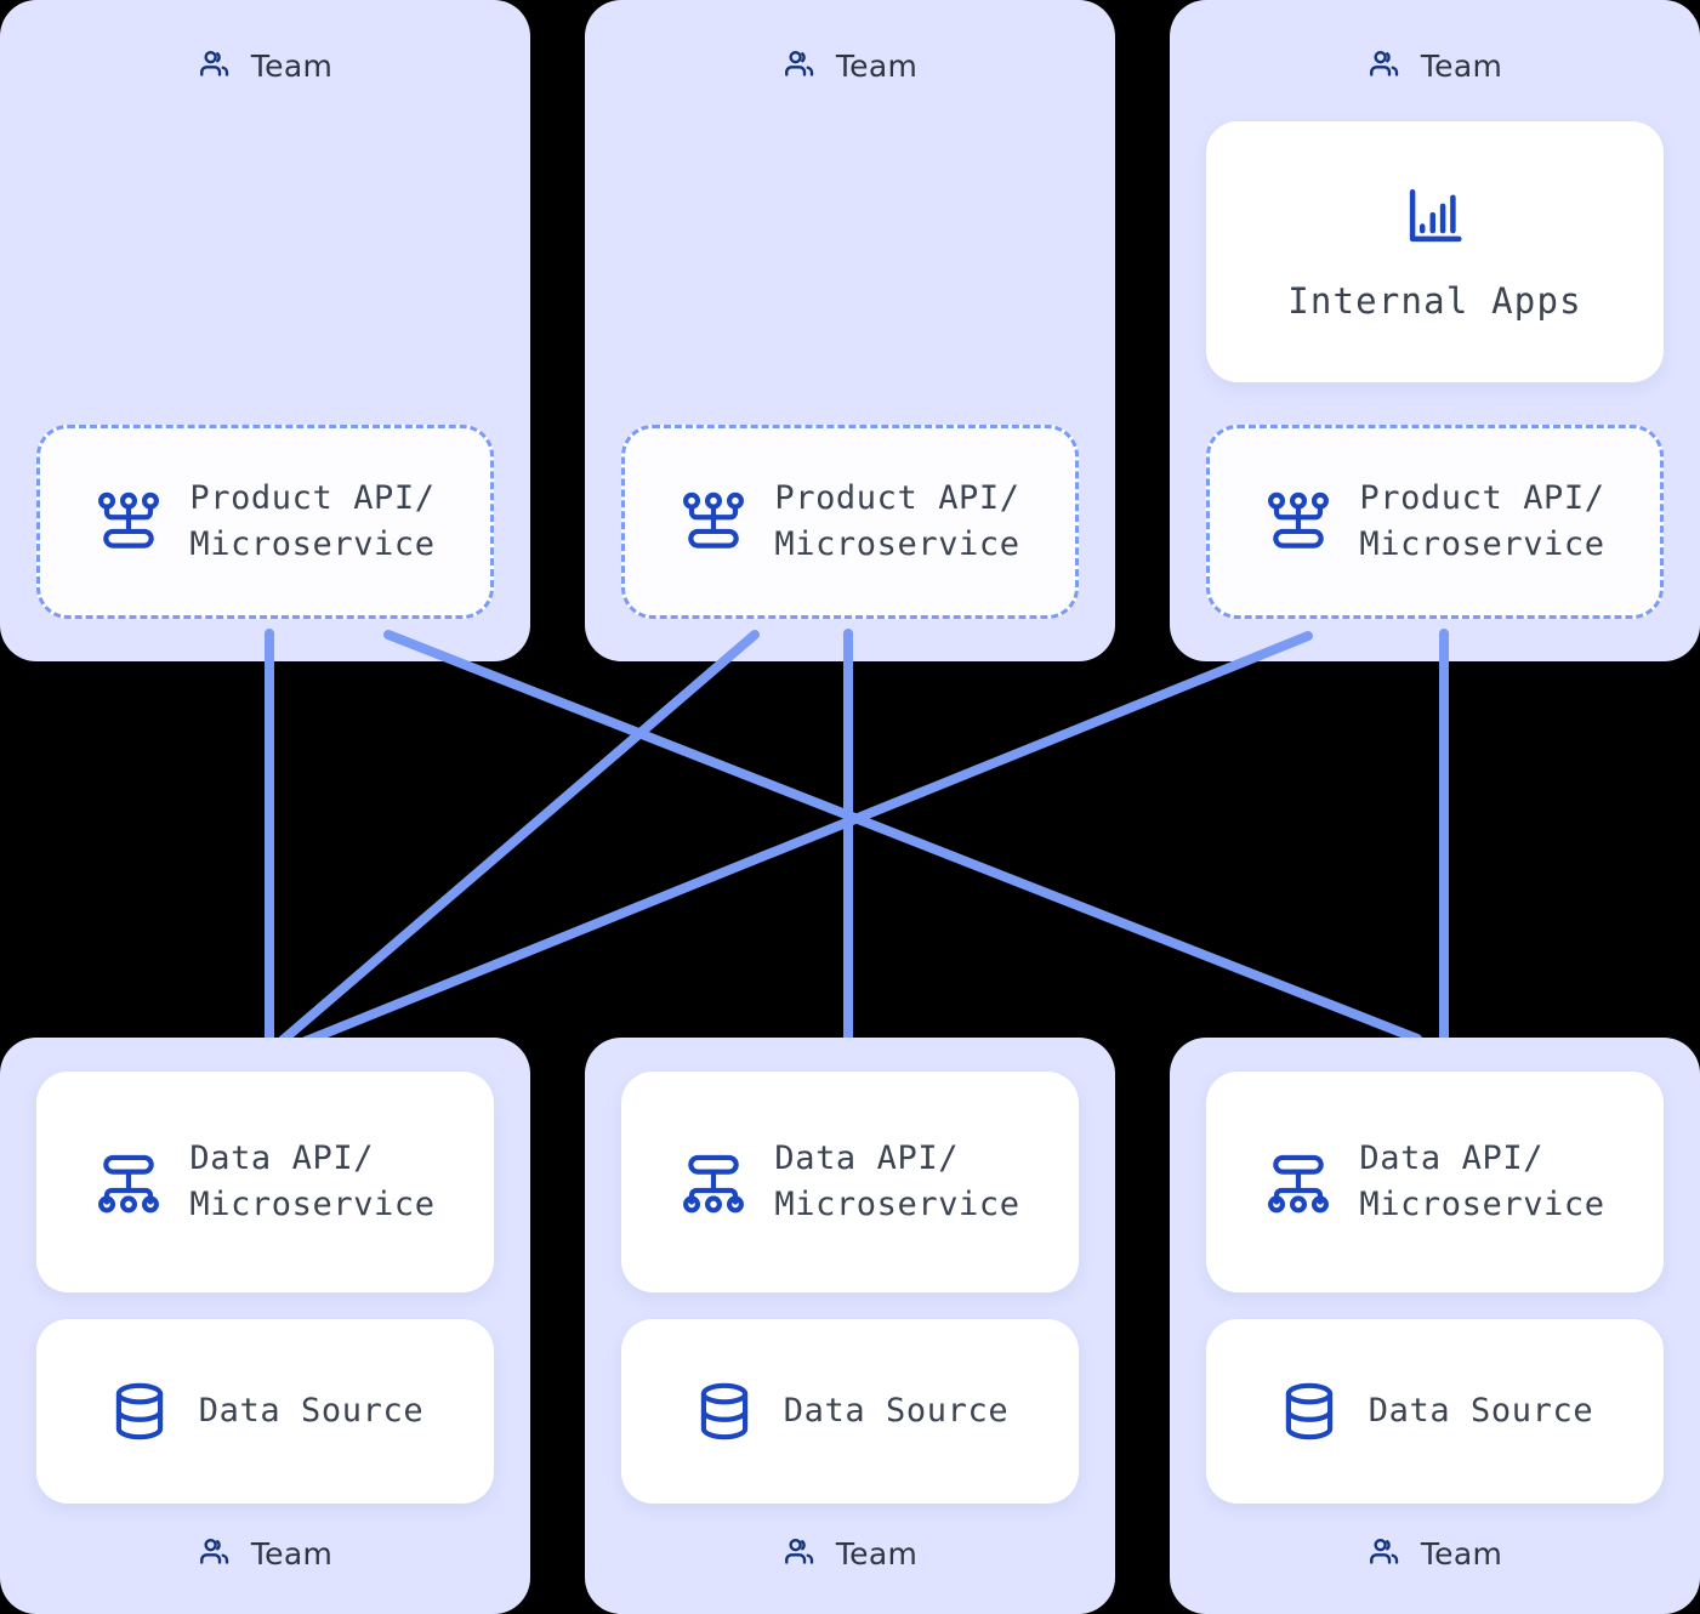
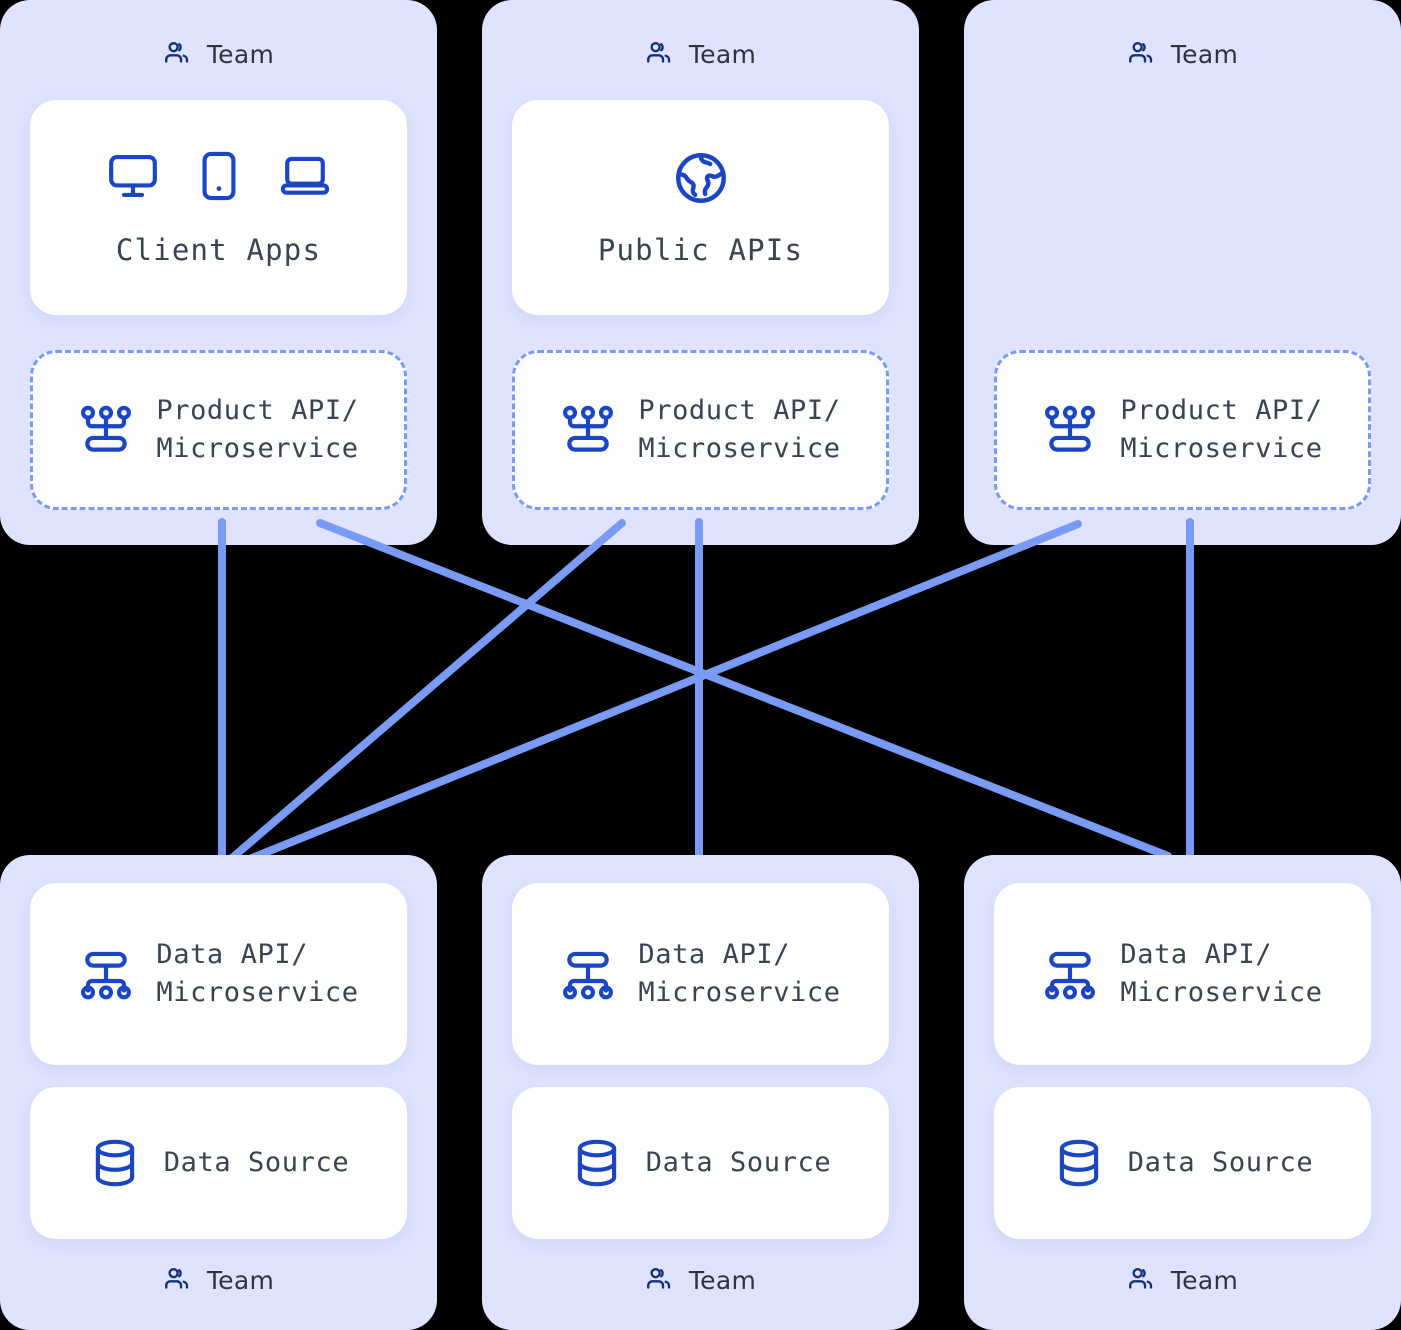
  Team
+ Client Apps
  Product API/
  Microservice
  Team
+ Public APIs
  Product API/
  Microservice
  Team
- Internal Apps
  Product API/
  Microservice
  Data API/
  Microservice
  Data Source
  Team
  Data API/
  Microservice
  Data Source
  Team
  Data API/
  Microservice
  Data Source
  Team
